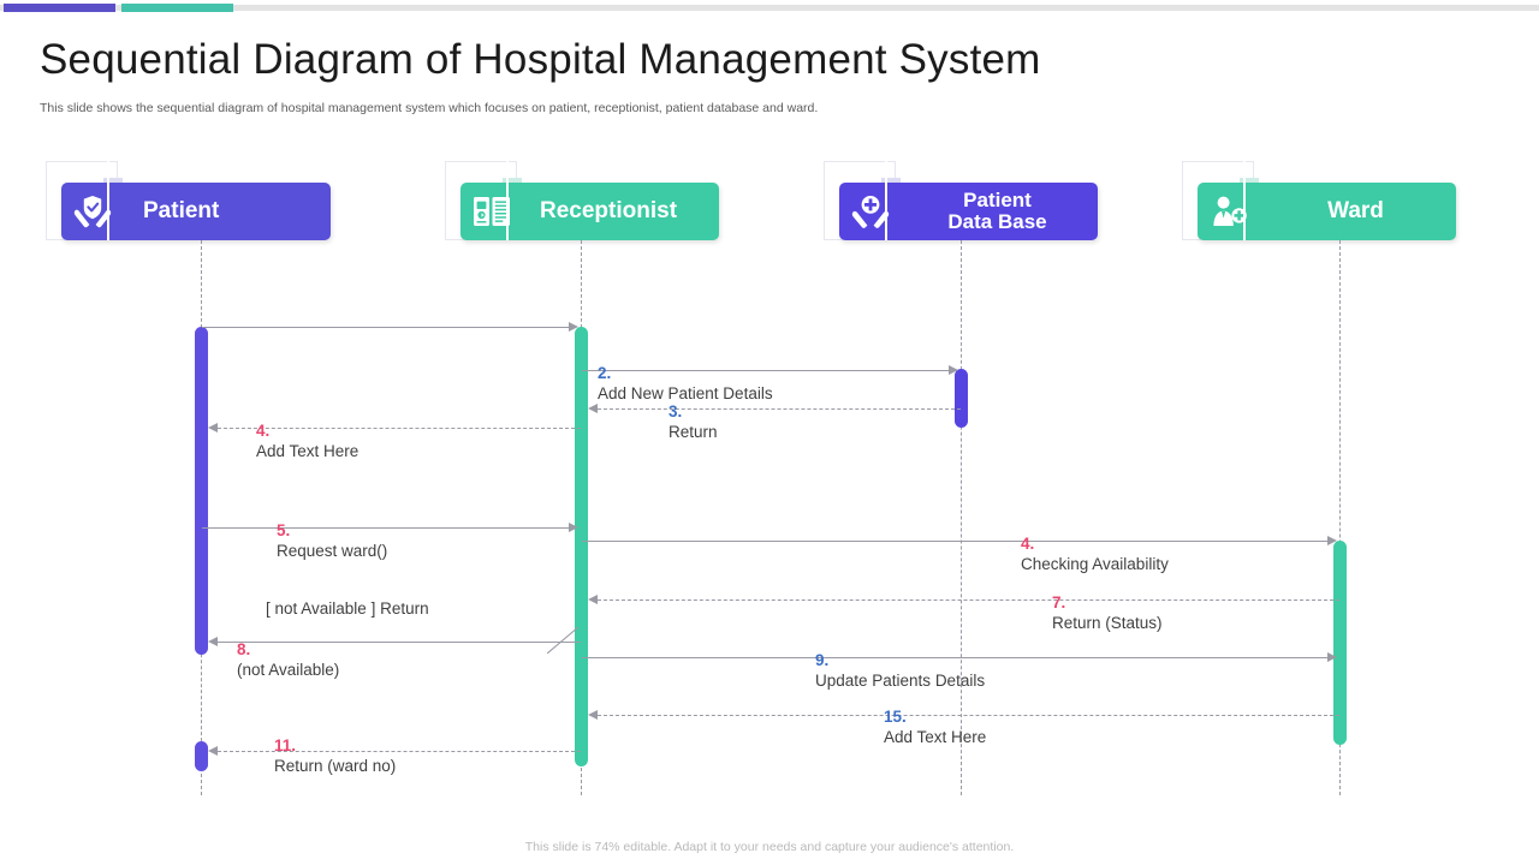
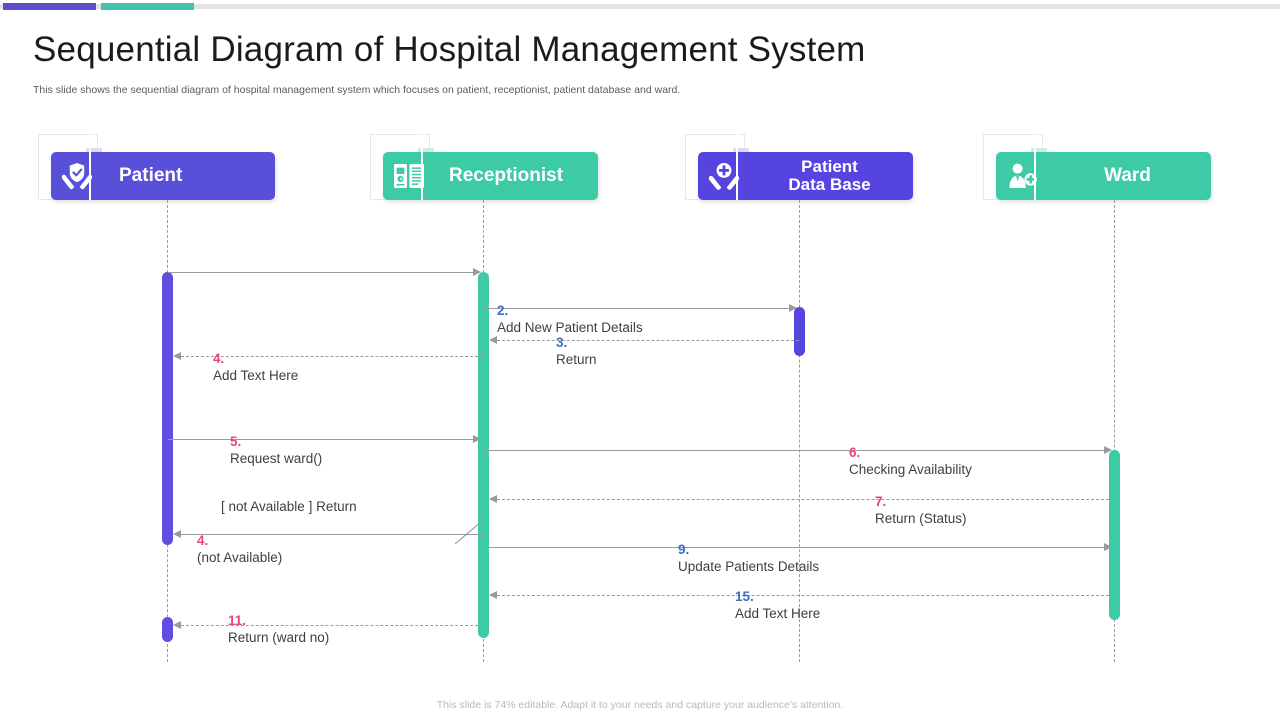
  Sequential Diagram of Hospital Management System
  This slide shows the sequential diagram of hospital management system which focuses on patient, receptionist, patient database and ward.
  Patient
  Receptionist
  Patient
  Data Base
  Ward
  2. Add New Patient Details
  3. Return
  4. Add Text Here
  5. Request ward()
- 4. Checking Availability
+ 6. Checking Availability
  7. Return (Status)
  [ not Available ] Return
- 8. (not Available)
+ 4. (not Available)
  9. Update Patients Details
  15. Add Text Here
  11. Return (ward no)
  This slide is 74% editable. Adapt it to your needs and capture your audience's attention.
